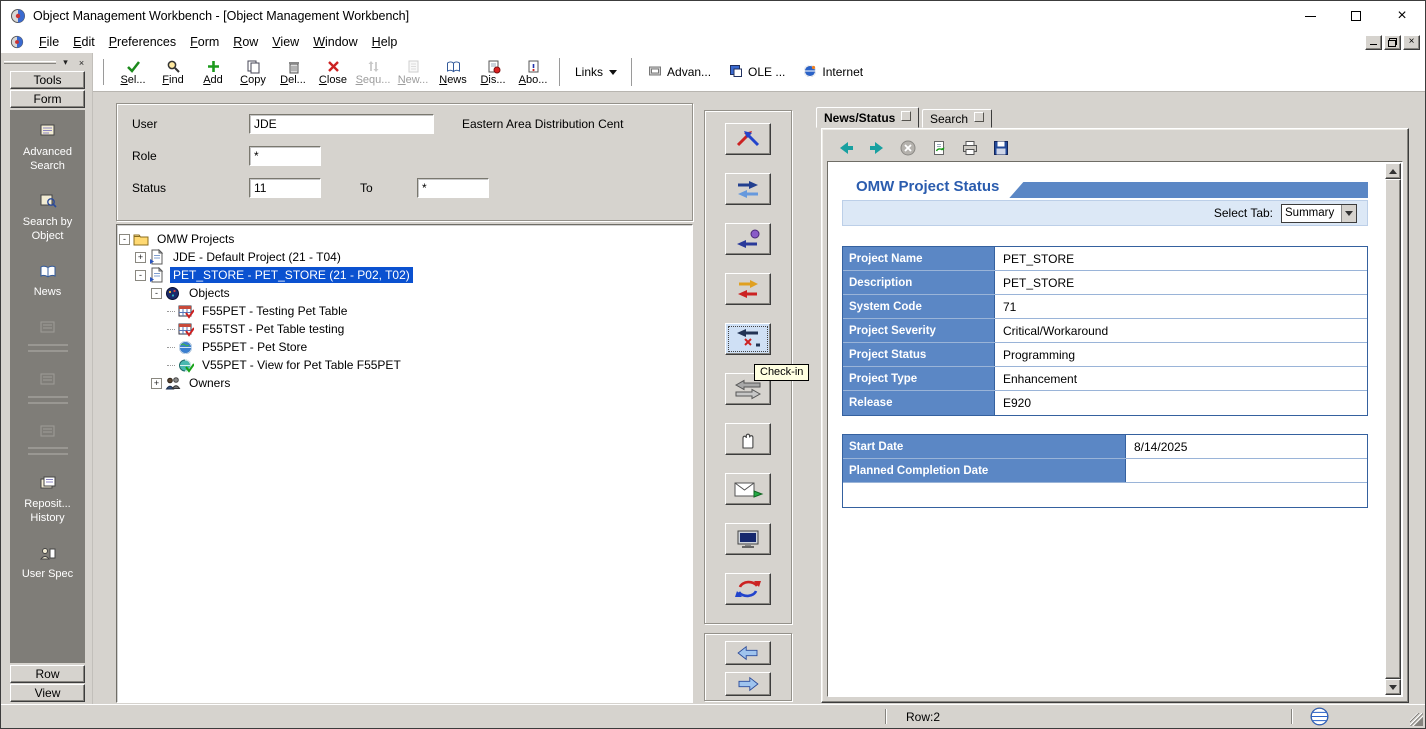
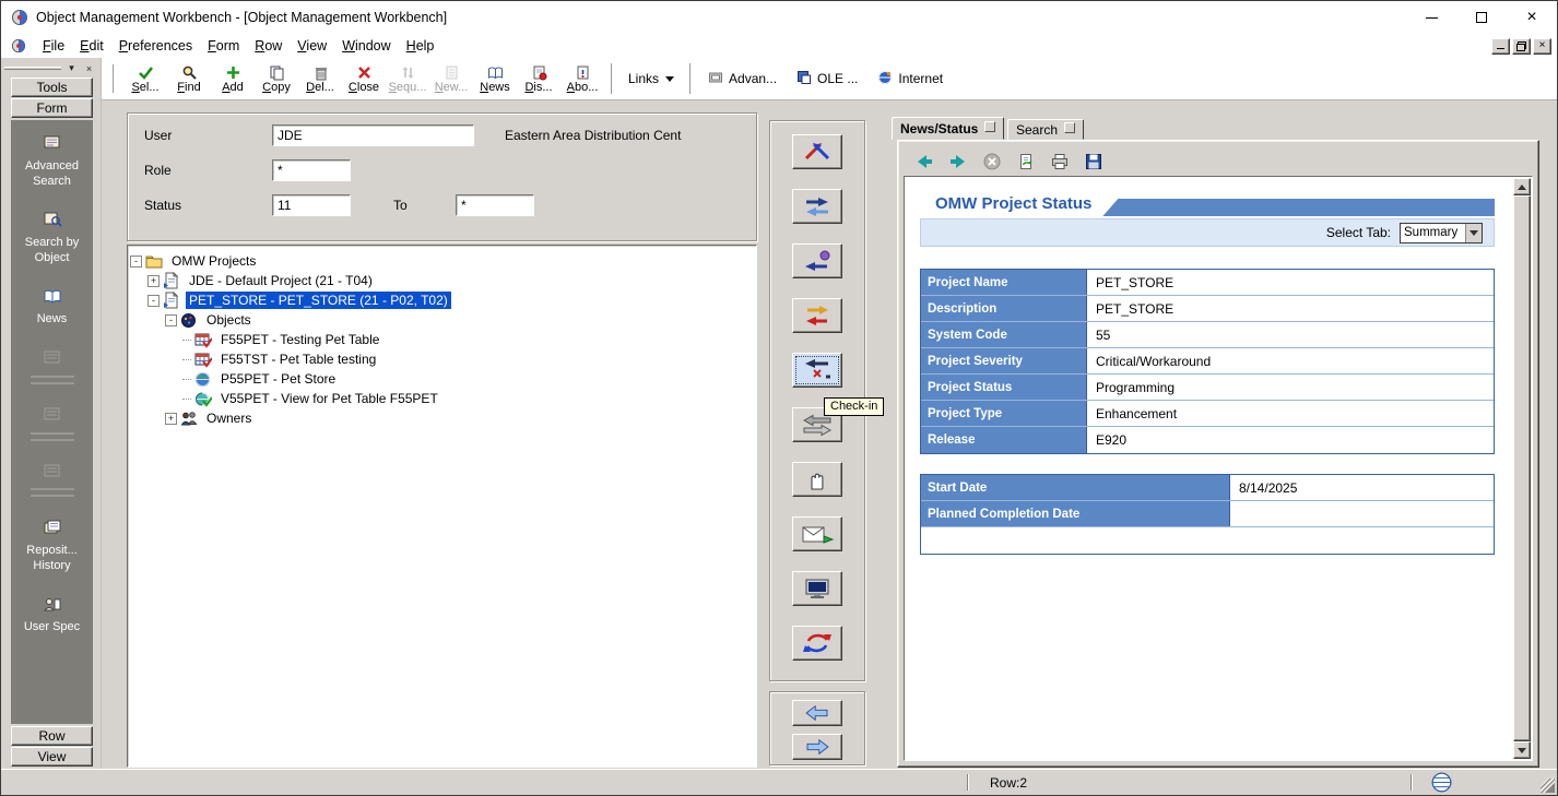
  Object Management Workbench - [Object Management Workbench]
  ×
  File
  Edit
  Preferences
  Form
  Row
  View
  Window
  Help
  ×
  ▾
  ×
  Tools
  Form
  Advanced Search
  Search by Object
  News
  Reposit... History
  User Spec
  Row
  View
  Sel...
  Find
  Add
  Copy
  Del...
  Close
  Sequ...
  New...
  News
  Dis...
  Abo...
  Links
  Advan...
  OLE ...
  Internet
  User
  JDE
  Eastern Area Distribution Cent
  Role
  *
  Status
  11
  To
  *
  -
  OMW Projects
  +
  JDE - Default Project (21 - T04)
  -
  PET_STORE - PET_STORE (21 - P02, T02)
  -
  Objects
  F55PET - Testing Pet Table
  F55TST - Pet Table testing
  P55PET - Pet Store
  V55PET - View for Pet Table F55PET
  +
  Owners
  News/Status
  Search
  OMW Project Status
  Select Tab:
  Summary
  Project Name
  PET_STORE
  Description
  PET_STORE
  System Code
- 71
+ 55
  Project Severity
  Critical/Workaround
  Project Status
  Programming
  Project Type
  Enhancement
  Release
  E920
  Start Date
  8/14/2025
  Planned Completion Date
  Check-in
  Row:2
